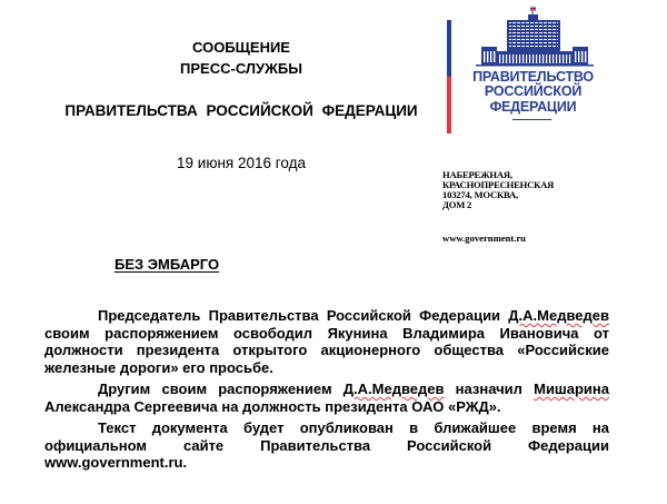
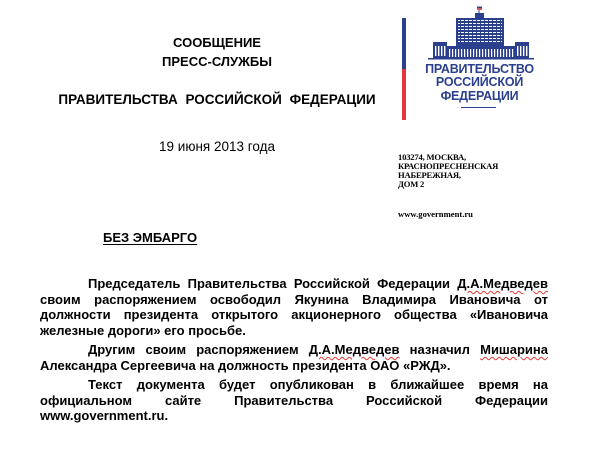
  СООБЩЕНИЕ
  ПРЕСС-СЛУЖБЫ
  ПРАВИТЕЛЬСТВА РОССИЙСКОЙ ФЕДЕРАЦИИ
- 19 июня 2016 года
+ 19 июня 2013 года
  ПРАВИТЕЛЬСТВО
  РОССИЙСКОЙ
  ФЕДЕРАЦИИ
- НАБЕРЕЖНАЯ,
+ 103274, МОСКВА,
  КРАСНОПРЕСНЕНСКАЯ
- 103274, МОСКВА,
+ НАБЕРЕЖНАЯ,
  ДОМ 2
  www.government.ru
  БЕЗ ЭМБАРГО
- Председатель Правительства Российской Федерации Д.А.Медведев своим распоряжением освободил Якунина Владимира Ивановича от должности президента открытого акционерного общества «Российские железные дороги» его просьбе.
+ Председатель Правительства Российской Федерации Д.А.Медведев своим распоряжением освободил Якунина Владимира Ивановича от должности президента открытого акционерного общества «Ивановича железные дороги» его просьбе.
  Другим своим распоряжением Д.А.Медведев назначил Мишарина Александра Сергеевича на должность президента ОАО «РЖД».
  Текст документа будет опубликован в ближайшее время на официальном сайте Правительства Российской Федерации www.government.ru.
